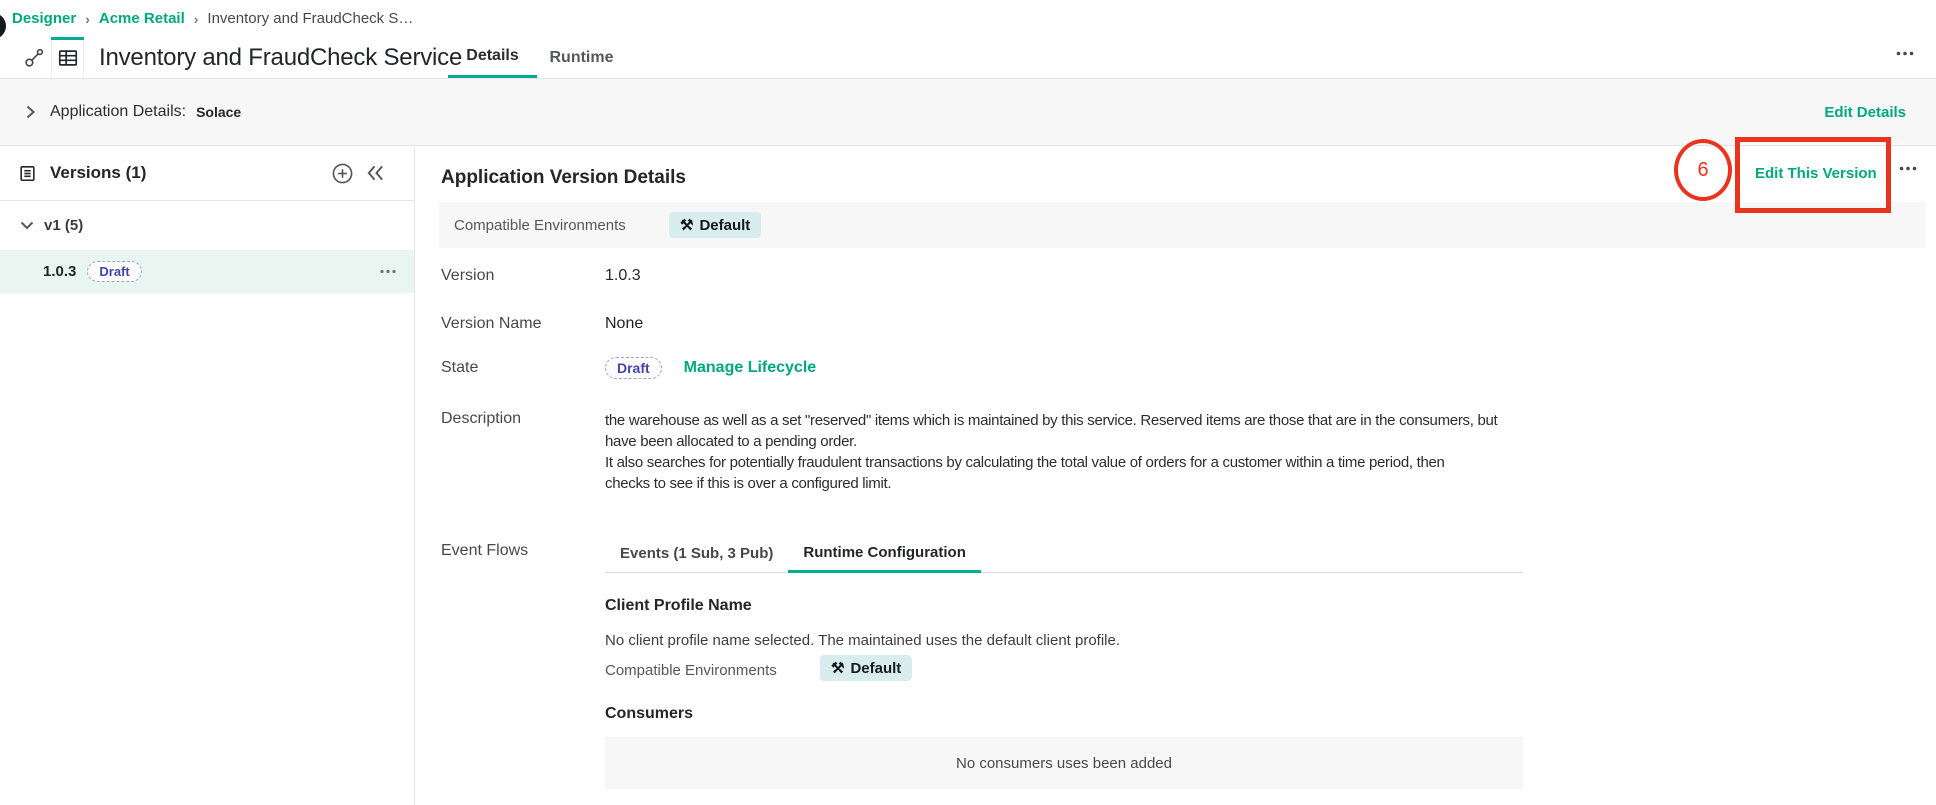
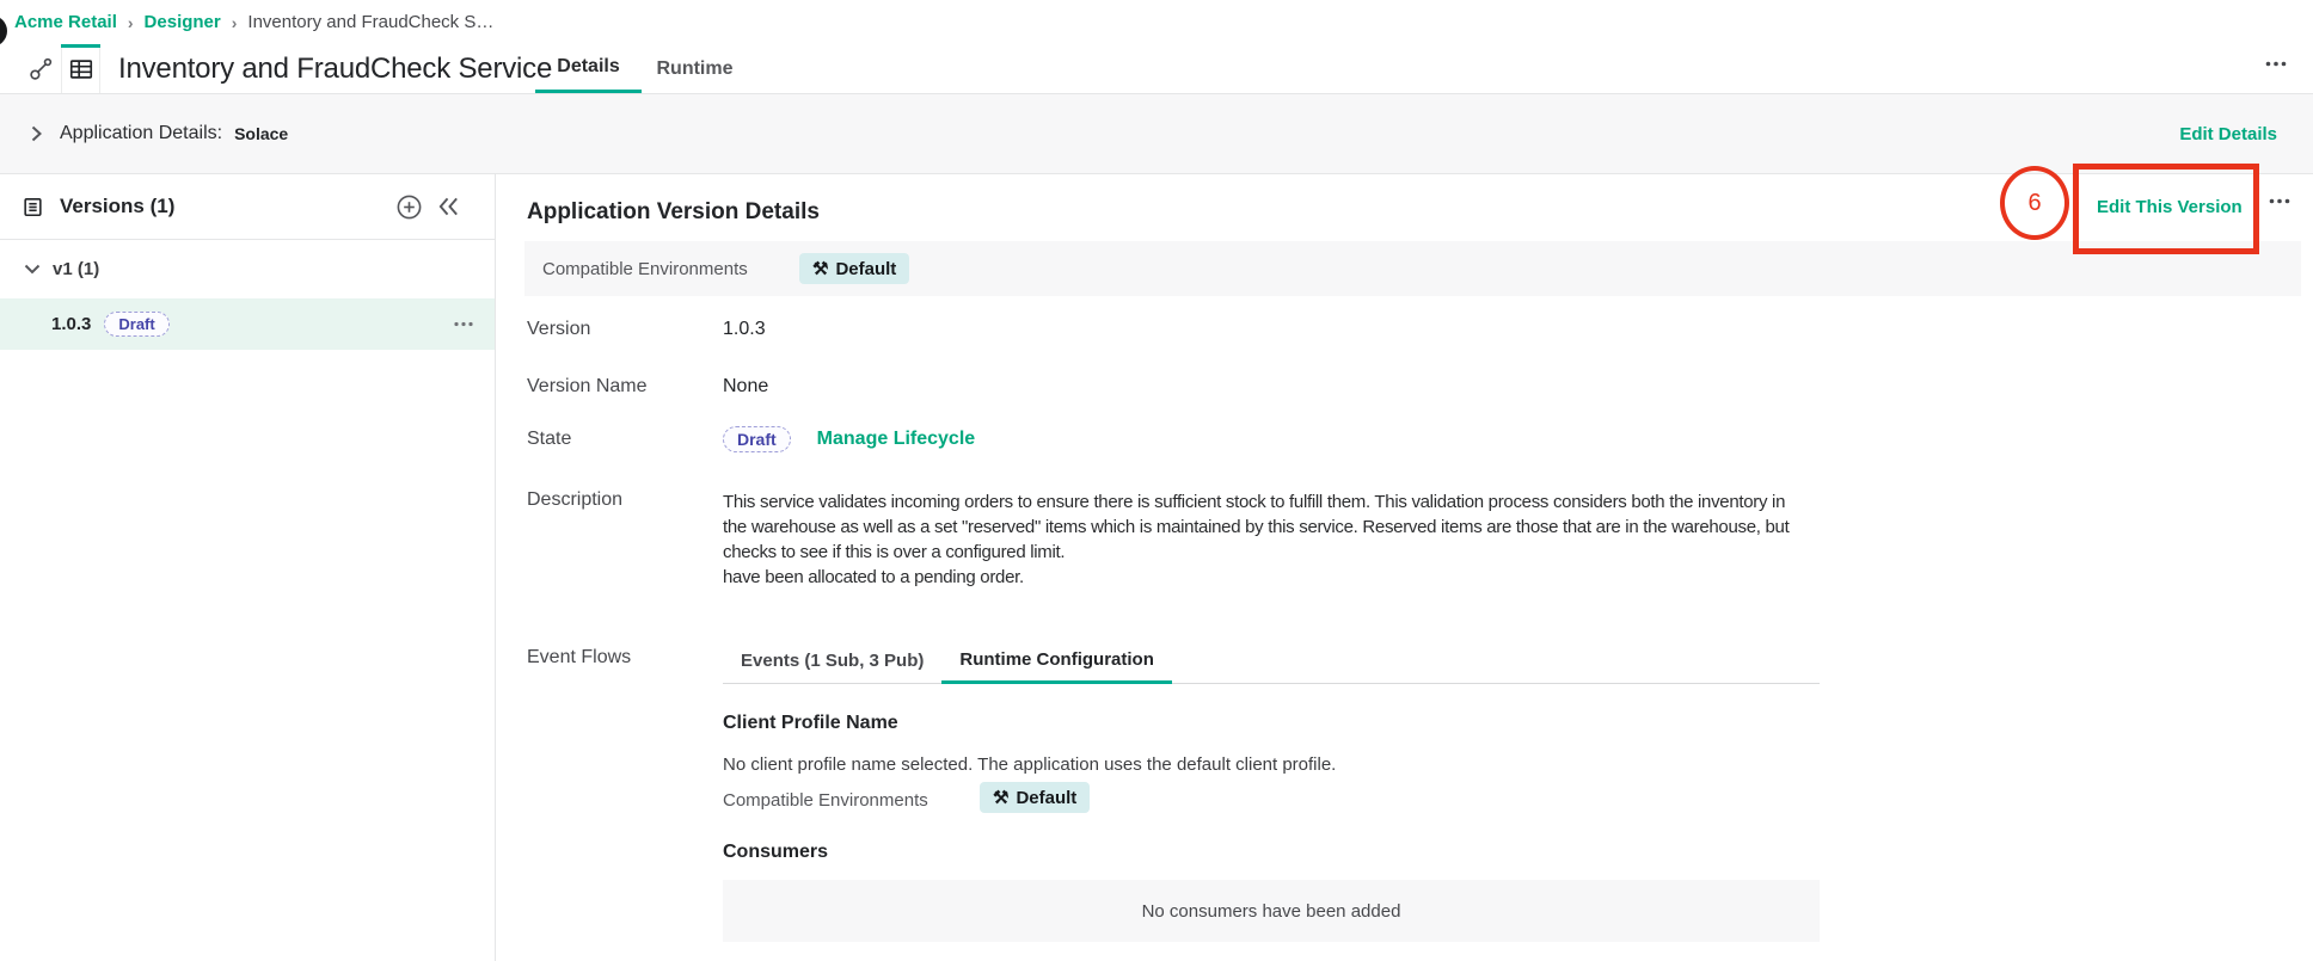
- Designer
+ Acme Retail
  ›
- Acme Retail
+ Designer
  ›
  Inventory and FraudCheck S…
  Inventory and FraudCheck Service
  Details
  Runtime
  Application Details:
  Solace
  Edit Details
  Versions (1)
- v1 (5)
+ v1 (1)
  1.0.3
  Draft
  Application Version Details
  6
  Edit This Version
  Compatible Environments
  ⚒
  Default
  Version
  1.0.3
  Version Name
  None
  State
  Draft
  Manage Lifecycle
  Description
+ This service validates incoming orders to ensure there is sufficient stock to fulfill them. This validation process considers both the inventory in
- the warehouse as well as a set "reserved" items which is maintained by this service. Reserved items are those that are in the consumers, but
+ the warehouse as well as a set "reserved" items which is maintained by this service. Reserved items are those that are in the warehouse, but
- have been allocated to a pending order.
+ checks to see if this is over a configured limit.
- It also searches for potentially fraudulent transactions by calculating the total value of orders for a customer within a time period, then
- checks to see if this is over a configured limit.
+ have been allocated to a pending order.
  Event Flows
  Events (1 Sub, 3 Pub)
  Runtime Configuration
  Client Profile Name
- No client profile name selected. The maintained uses the default client profile.
+ No client profile name selected. The application uses the default client profile.
  Compatible Environments
  ⚒
  Default
  Consumers
- No consumers uses been added
+ No consumers have been added
